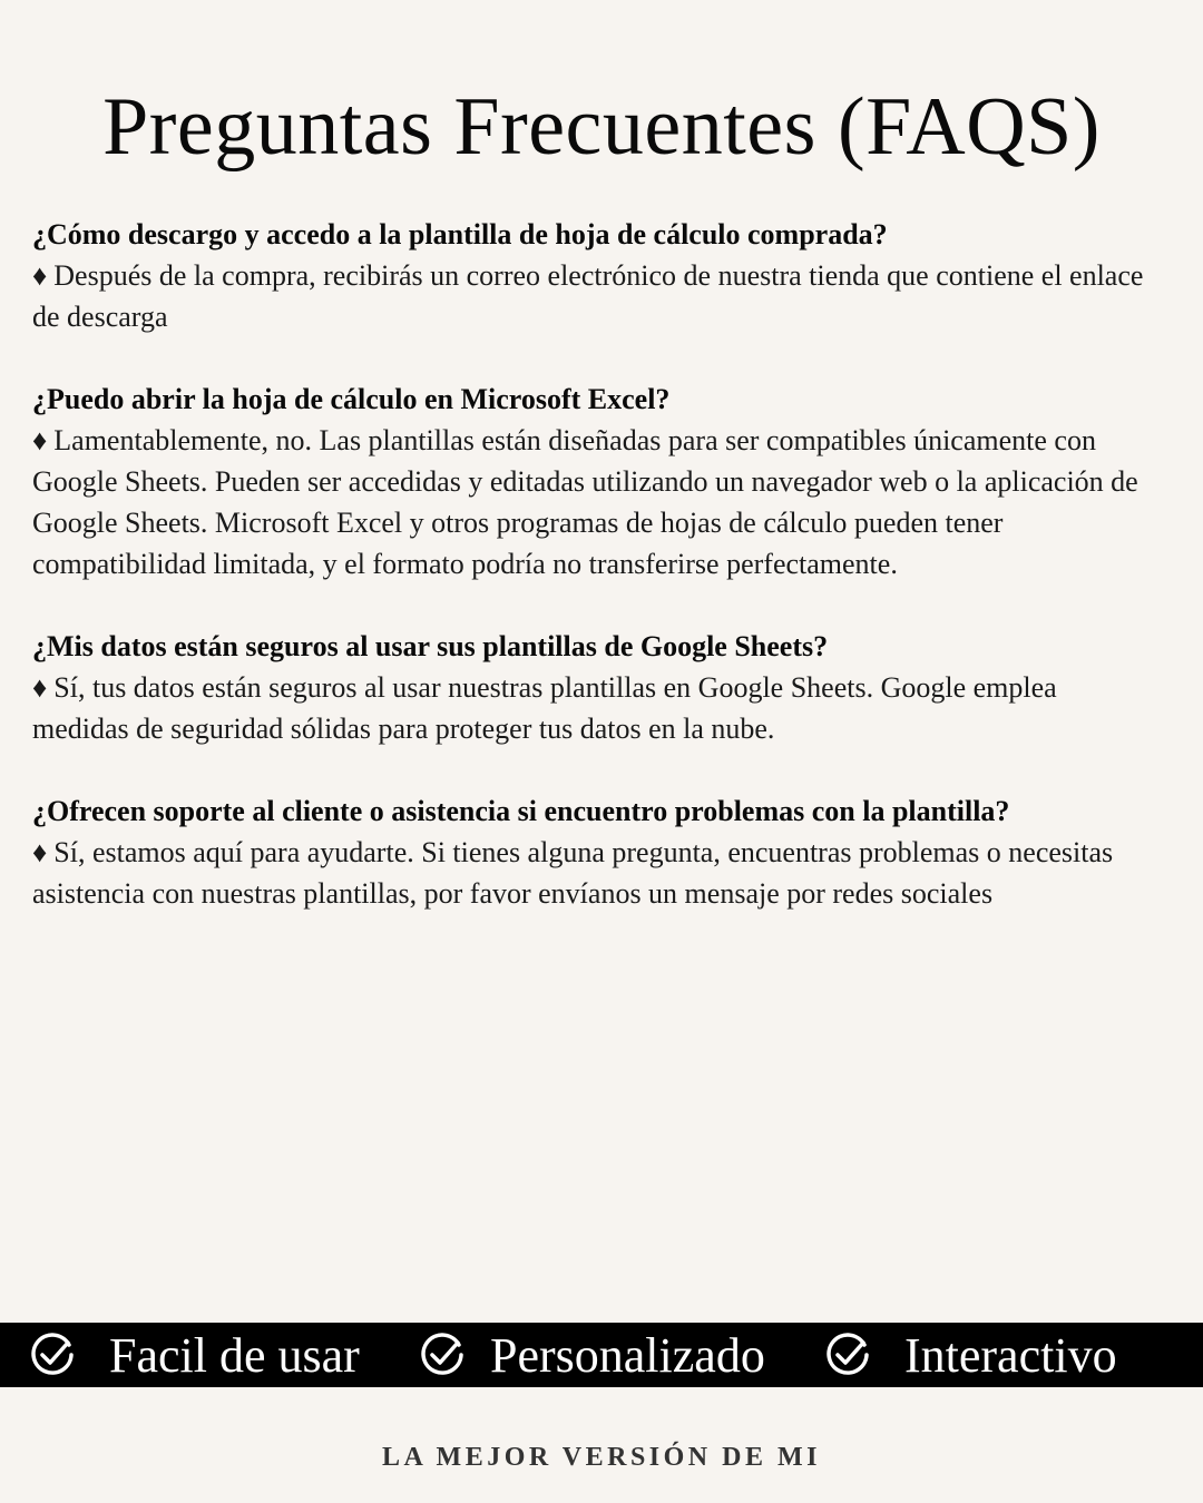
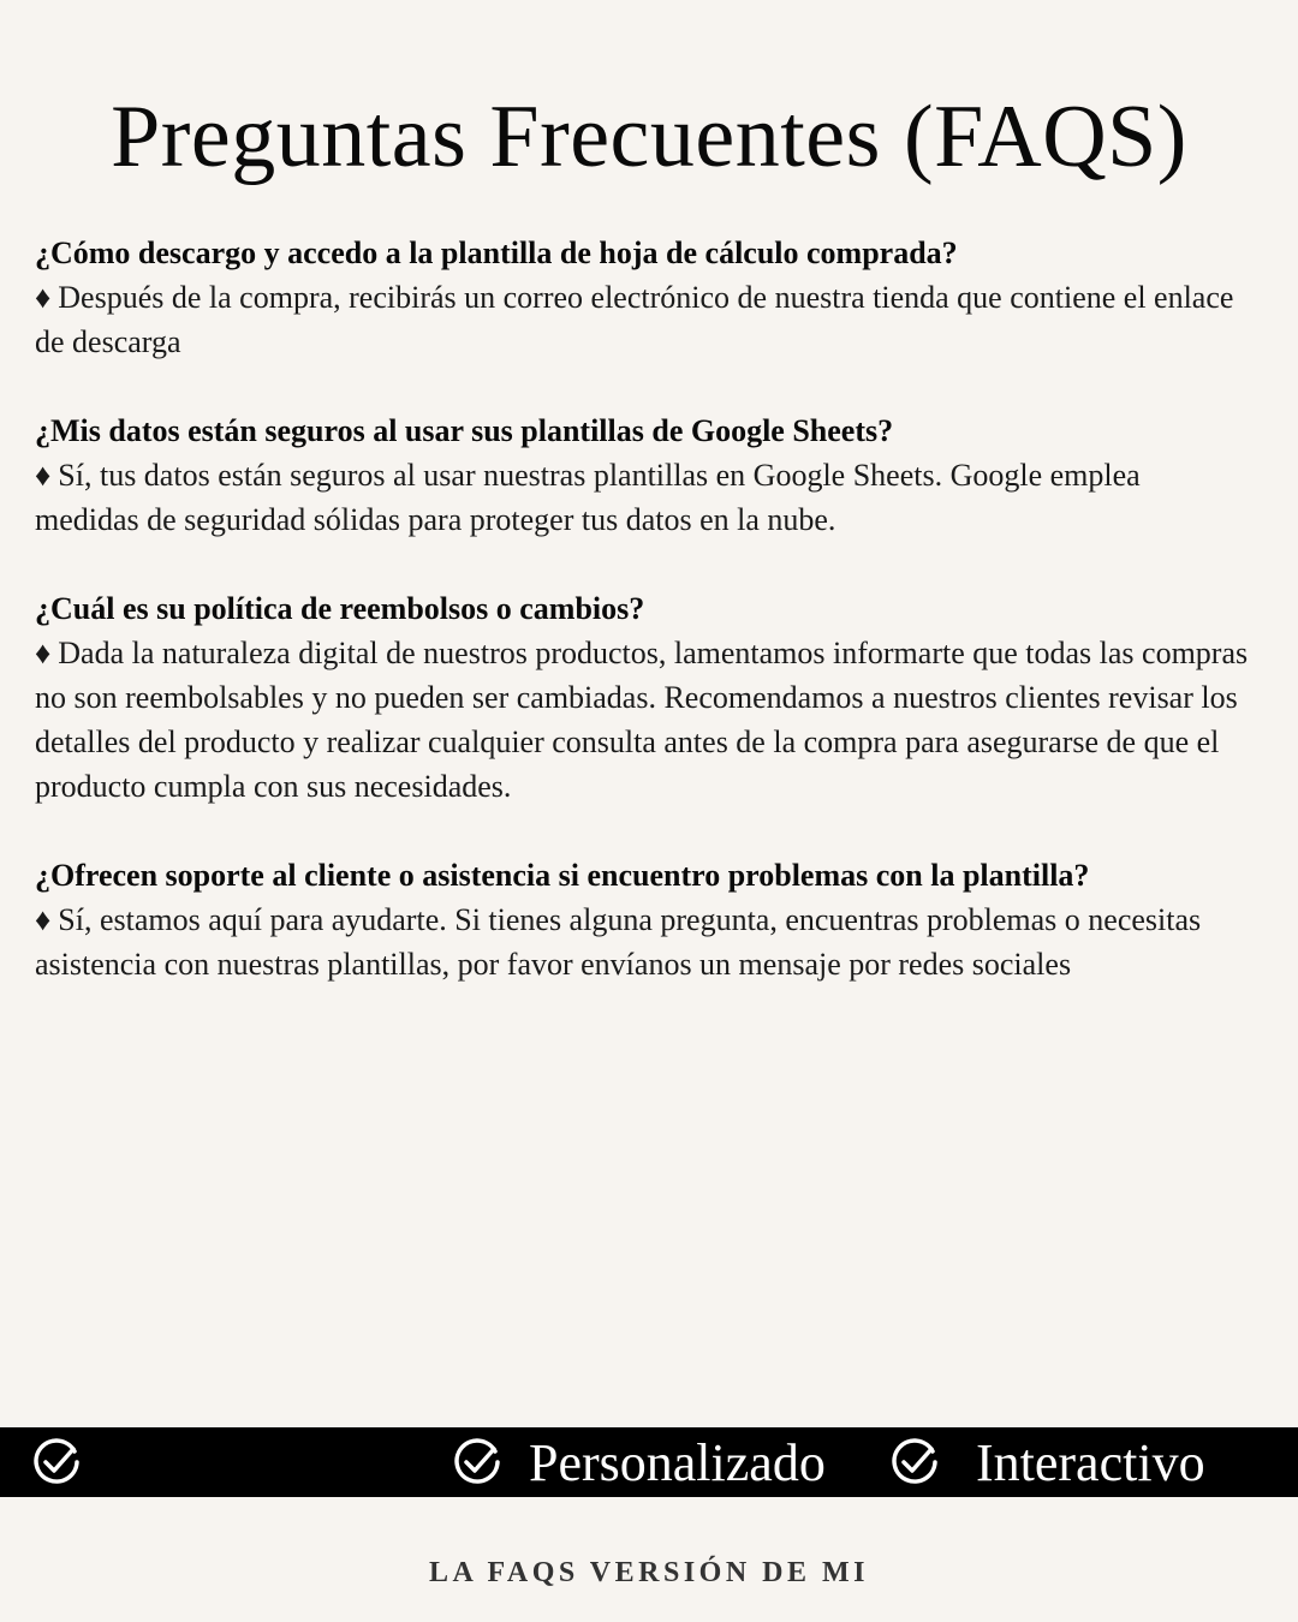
  Preguntas Frecuentes (FAQS)
  ¿Cómo descargo y accedo a la plantilla de hoja de cálculo comprada?
  ♦ Después de la compra, recibirás un correo electrónico de nuestra tienda que contiene el enlace de descarga
- ¿Puedo abrir la hoja de cálculo en Microsoft Excel?
- ♦ Lamentablemente, no. Las plantillas están diseñadas para ser compatibles únicamente con Google Sheets. Pueden ser accedidas y editadas utilizando un navegador web o la aplicación de Google Sheets. Microsoft Excel y otros programas de hojas de cálculo pueden tener compatibilidad limitada, y el formato podría no transferirse perfectamente.
  ¿Mis datos están seguros al usar sus plantillas de Google Sheets?
  ♦ Sí, tus datos están seguros al usar nuestras plantillas en Google Sheets. Google emplea medidas de seguridad sólidas para proteger tus datos en la nube.
+ ¿Cuál es su política de reembolsos o cambios?
+ ♦ Dada la naturaleza digital de nuestros productos, lamentamos informarte que todas las compras no son reembolsables y no pueden ser cambiadas. Recomendamos a nuestros clientes revisar los detalles del producto y realizar cualquier consulta antes de la compra para asegurarse de que el producto cumpla con sus necesidades.
  ¿Ofrecen soporte al cliente o asistencia si encuentro problemas con la plantilla?
  ♦ Sí, estamos aquí para ayudarte. Si tienes alguna pregunta, encuentras problemas o necesitas asistencia con nuestras plantillas, por favor envíanos un mensaje por redes sociales
- Facil de usar
  Personalizado
  Interactivo
- LA MEJOR VERSIÓN DE MI
+ LA FAQS VERSIÓN DE MI
